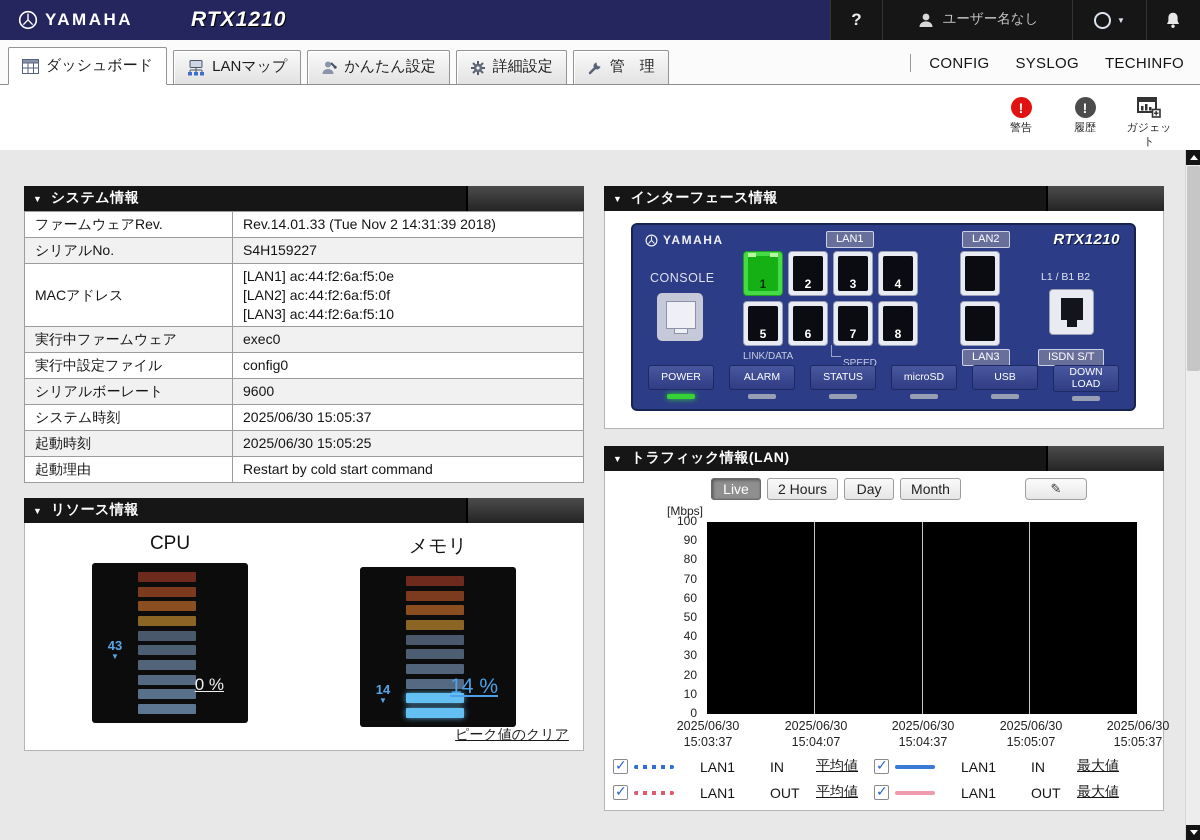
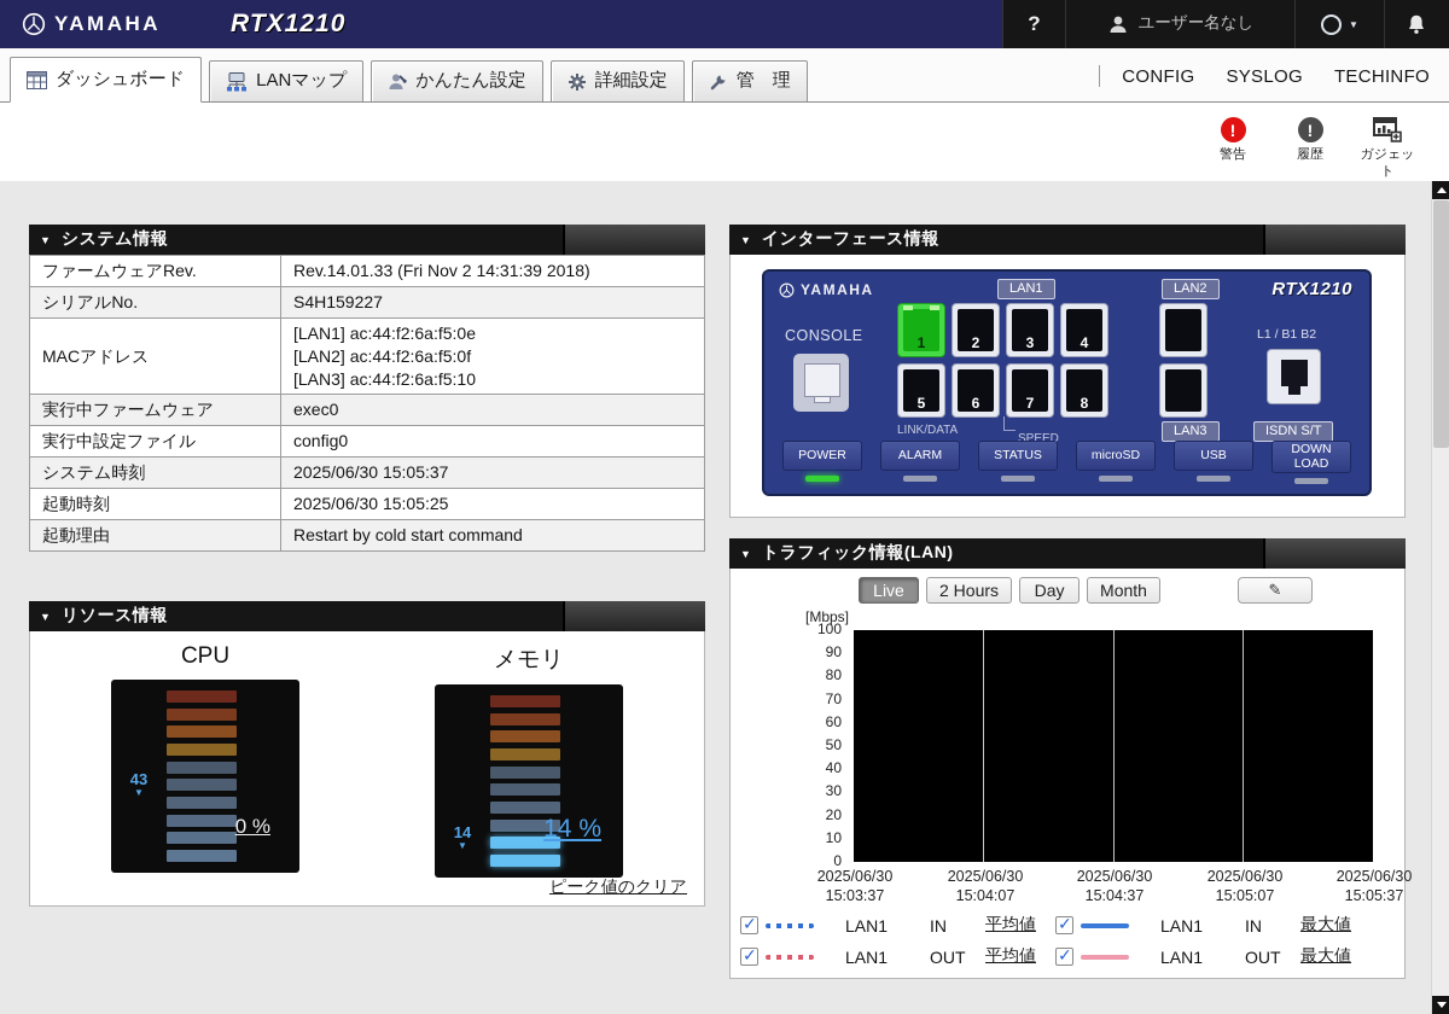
  YAMAHA
  RTX1210
  ?
  ユーザー名なし
  ▼
  ダッシュボード
  LANマップ
  かんたん設定
  詳細設定
  管 理
  CONFIG
  SYSLOG
  TECHINFO
  !
  警告
  !
  履歴
  ガジェット
  ▼
  システム情報
- ファームウェアRev.	Rev.14.01.33 (Tue Nov 2 14:31:39 2018)
+ ファームウェアRev.	Rev.14.01.33 (Fri Nov 2 14:31:39 2018)
  シリアルNo.	S4H159227
  MACアドレス	[LAN1] ac:44:f2:6a:f5:0e [LAN2] ac:44:f2:6a:f5:0f [LAN3] ac:44:f2:6a:f5:10
  実行中ファームウェア	exec0
  実行中設定ファイル	config0
- シリアルボーレート	9600
  システム時刻	2025/06/30 15:05:37
  起動時刻	2025/06/30 15:05:25
  起動理由	Restart by cold start command
  ▼
  リソース情報
  CPU
  43
  ▼
  0 %
  メモリ
  14
  ▼
  14 %
  ピーク値のクリア
  ▼
  インターフェース情報
  YAMAHA
  RTX1210
  CONSOLE
  LAN1
  LAN2
  LAN3
  ISDN S/T
  L1 / B1 B2
  1
  2
  3
  4
  5
  6
  7
  8
  LINK/DATA
  SPEED
  POWER
  ALARM
  STATUS
  microSD
  USB
  DOWN LOAD
  ▼
  トラフィック情報(LAN)
  Live
  2 Hours
  Day
  Month
  ✎
  [Mbps]
  100
  90
  80
  70
  60
  50
  40
  30
  20
  10
  0
  2025/06/30
  15:03:37
  2025/06/30
  15:04:07
  2025/06/30
  15:04:37
  2025/06/30
  15:05:07
  2025/06/30
  15:05:37
  ✓
  LAN1
  IN
  平均値
  ✓
  LAN1
  IN
  最大値
  ✓
  LAN1
  OUT
  平均値
  ✓
  LAN1
  OUT
  最大値
